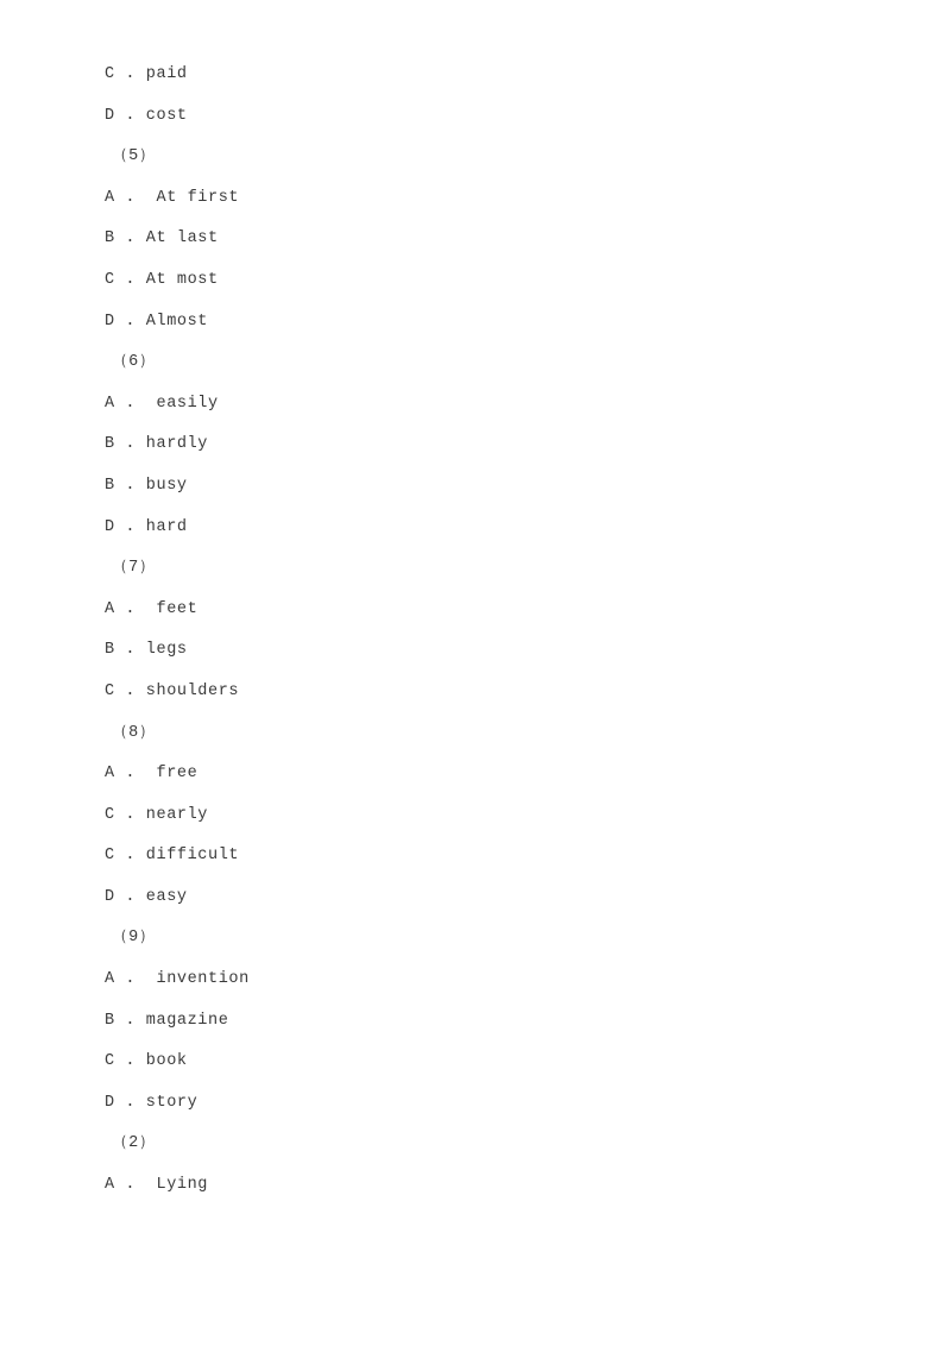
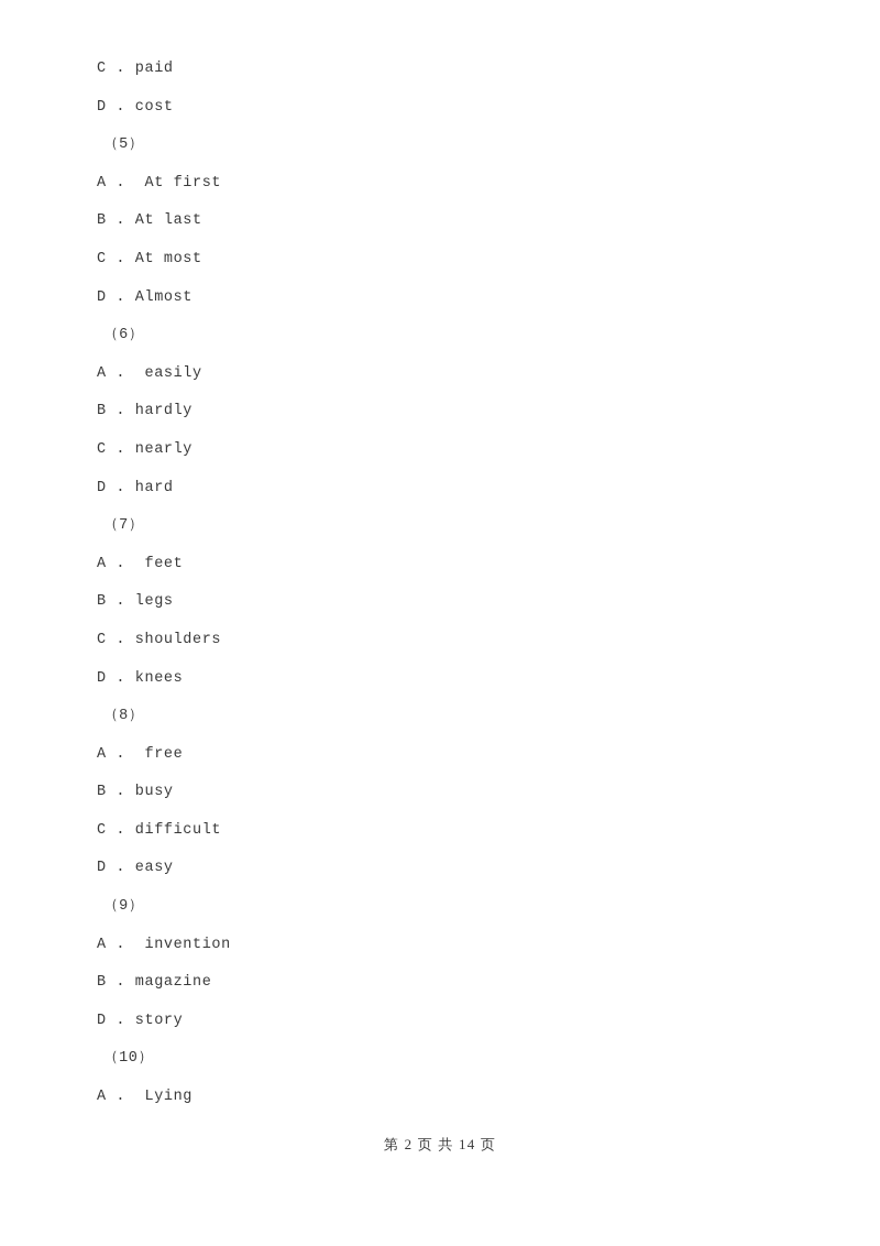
  C . paid
  D . cost
  （5）
  A . At first
  B . At last
  C . At most
  D . Almost
  （6）
  A . easily
  B . hardly
- B . busy
+ C . nearly
  D . hard
  （7）
  A . feet
  B . legs
  C . shoulders
+ D . knees
  （8）
  A . free
- C . nearly
+ B . busy
  C . difficult
  D . easy
  （9）
  A . invention
  B . magazine
- C . book
  D . story
- （2）
+ （10）
  A . Lying
+ 第 2 页 共 14 页
